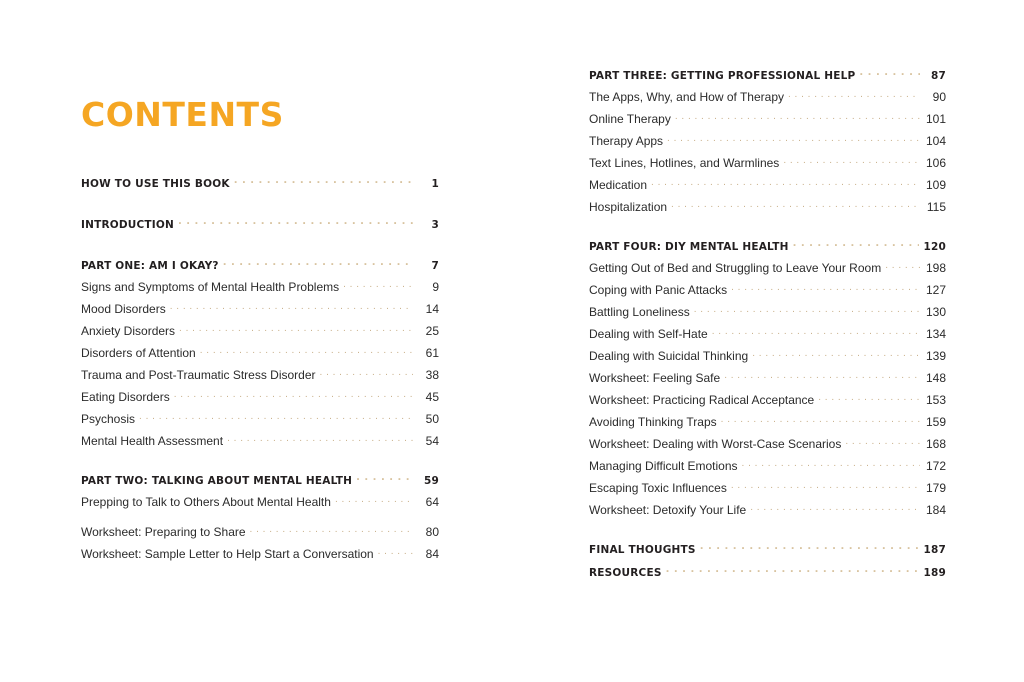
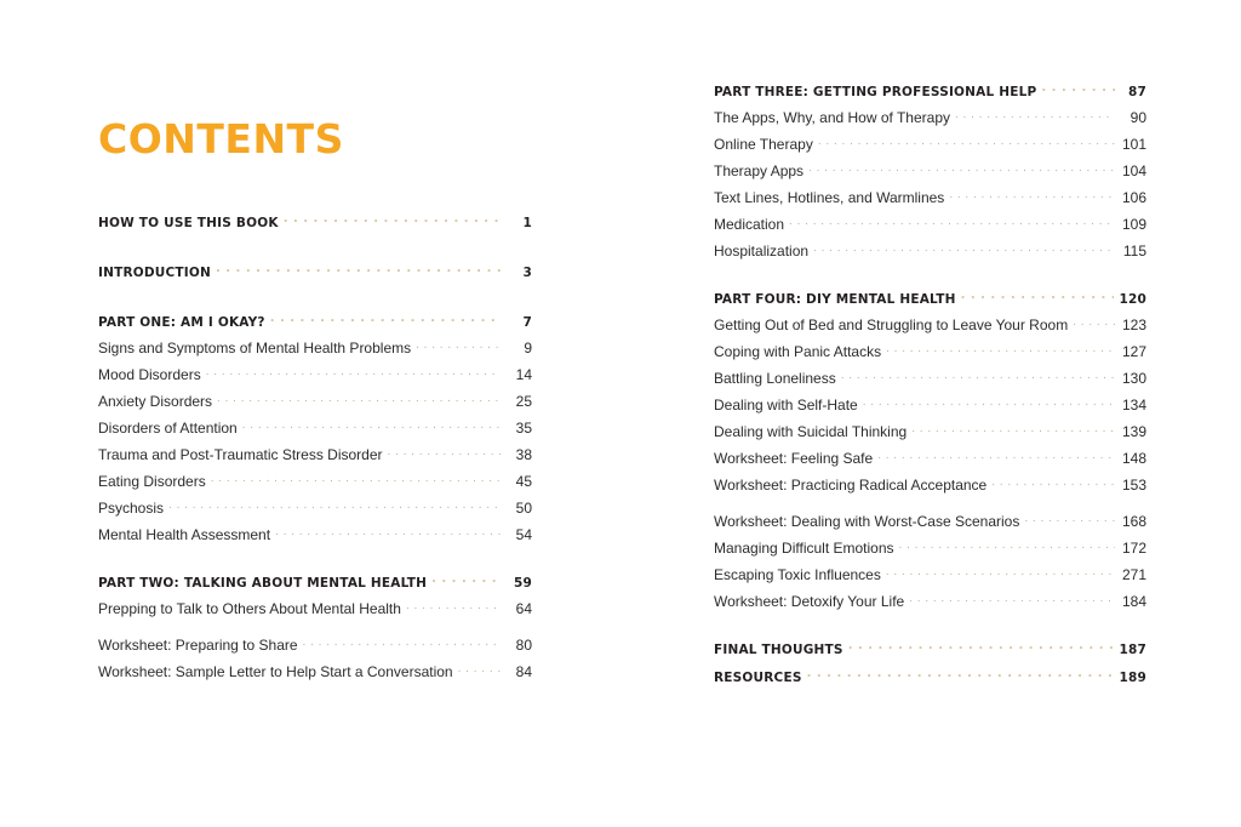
  CONTENTS
  HOW TO USE THIS BOOK
  1
  INTRODUCTION
  3
  PART ONE: AM I OKAY?
  7
  Signs and Symptoms of Mental Health Problems
  9
  Mood Disorders
  14
  Anxiety Disorders
  25
  Disorders of Attention
- 61
+ 35
  Trauma and Post-Traumatic Stress Disorder
  38
  Eating Disorders
  45
  Psychosis
  50
  Mental Health Assessment
  54
  PART TWO: TALKING ABOUT MENTAL HEALTH
  59
  Prepping to Talk to Others About Mental Health
  64
  Worksheet: Preparing to Share
  80
  Worksheet: Sample Letter to Help Start a Conversation
  84
  PART THREE: GETTING PROFESSIONAL HELP
  87
  The Apps, Why, and How of Therapy
  90
  Online Therapy
  101
  Therapy Apps
  104
  Text Lines, Hotlines, and Warmlines
  106
  Medication
  109
  Hospitalization
  115
  PART FOUR: DIY MENTAL HEALTH
  120
  Getting Out of Bed and Struggling to Leave Your Room
- 198
+ 123
  Coping with Panic Attacks
  127
  Battling Loneliness
  130
  Dealing with Self-Hate
  134
  Dealing with Suicidal Thinking
  139
  Worksheet: Feeling Safe
  148
  Worksheet: Practicing Radical Acceptance
  153
- Avoiding Thinking Traps
- 159
  Worksheet: Dealing with Worst-Case Scenarios
  168
  Managing Difficult Emotions
  172
  Escaping Toxic Influences
- 179
+ 271
  Worksheet: Detoxify Your Life
  184
  FINAL THOUGHTS
  187
  RESOURCES
  189
